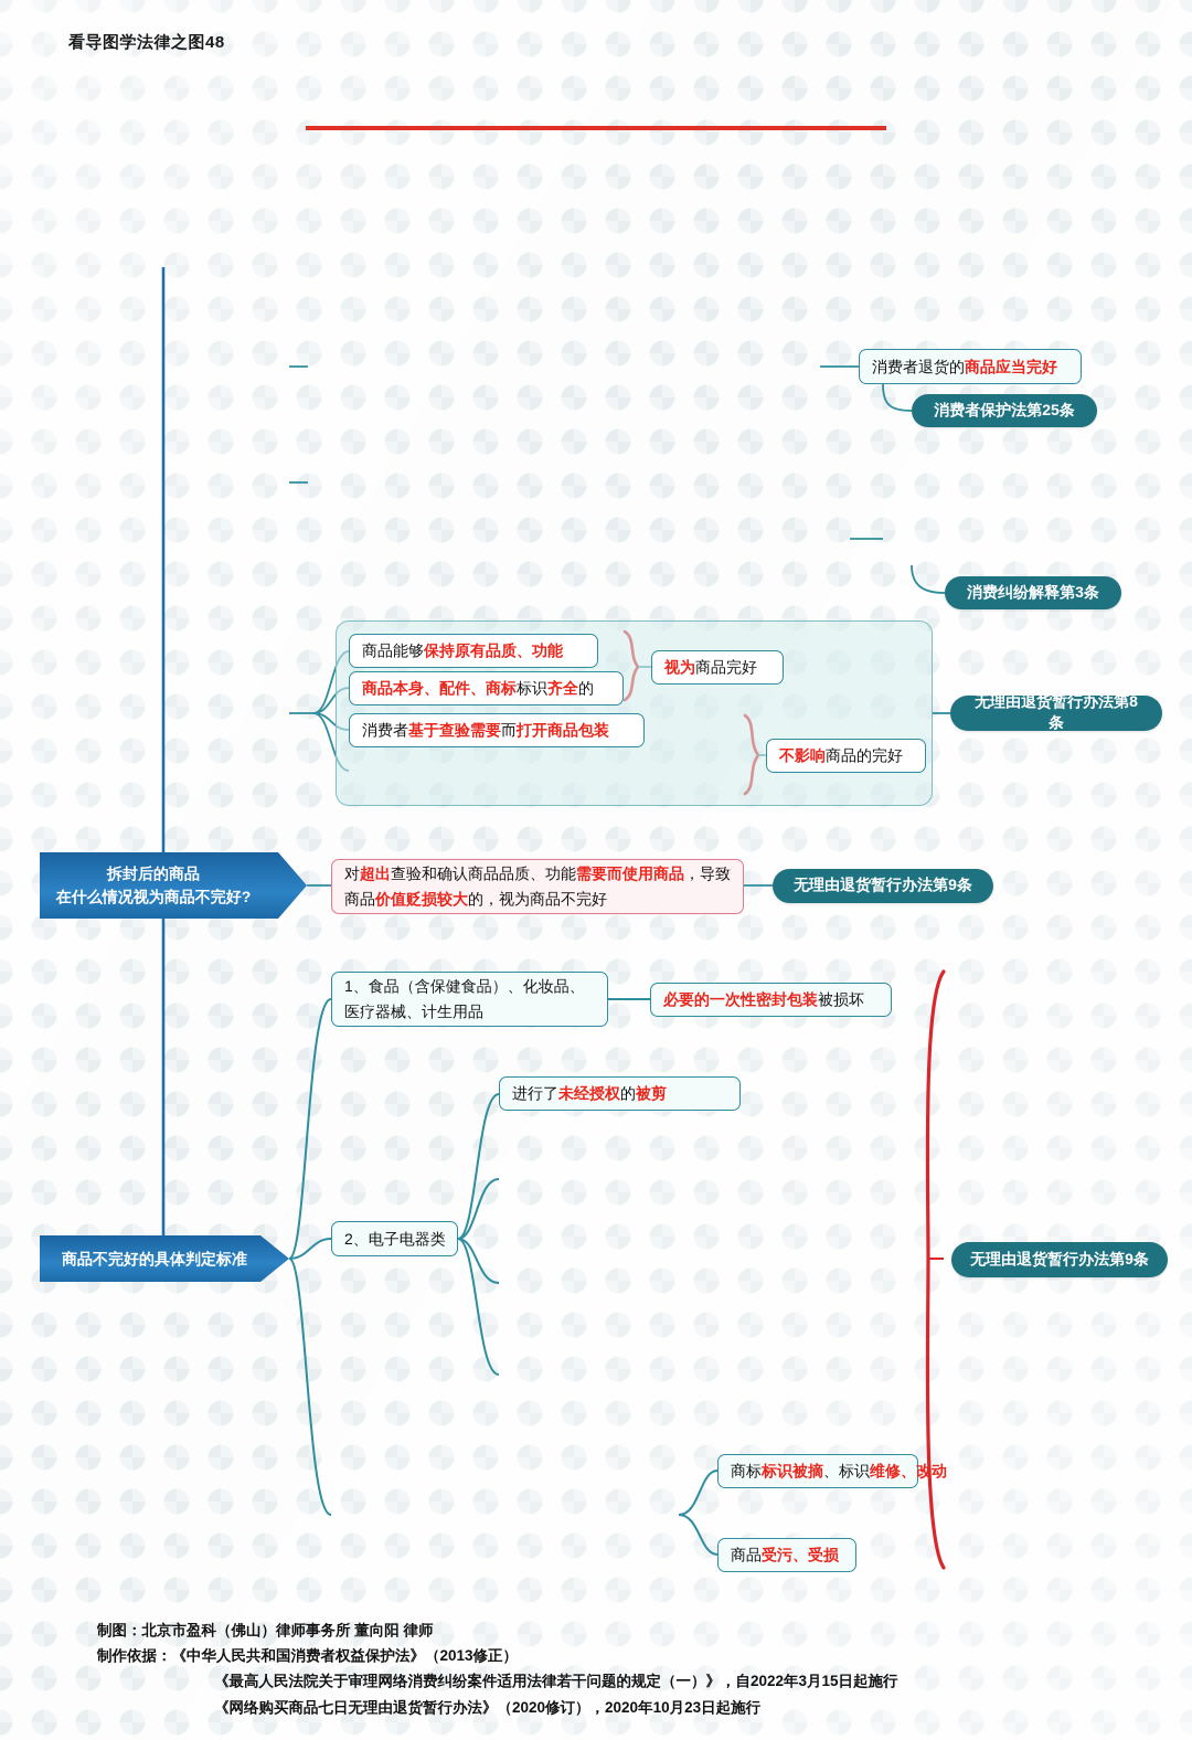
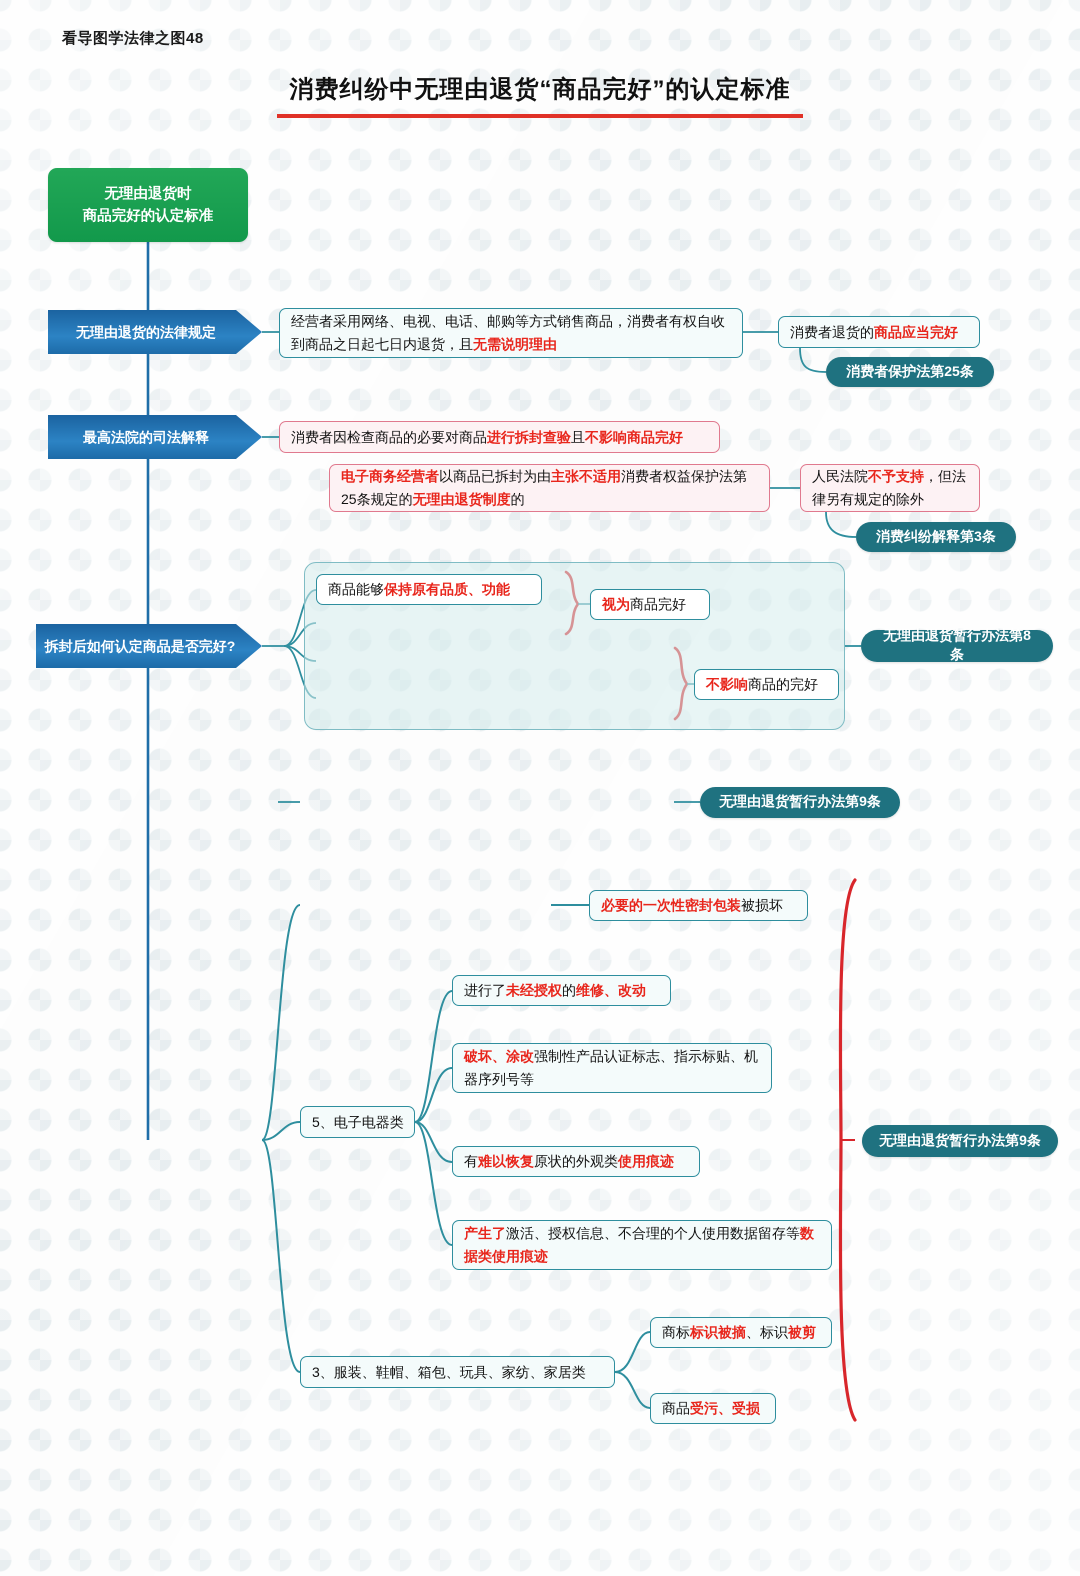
  看导图学法律之图48
+ 消费纠纷中无理由退货“商品完好”的认定标准
+ 无理由退货时
+ 商品完好的认定标准
+ 无理由退货的法律规定
+ 经营者采用网络、电视、电话、邮购等方式销售商品，消费者有权自收到商品之日起七日内退货，且无需说明理由
  消费者退货的商品应当完好
  消费者保护法第25条
+ 最高法院的司法解释
+ 消费者因检查商品的必要对商品进行拆封查验且不影响商品完好
+ 电子商务经营者以商品已拆封为由主张不适用消费者权益保护法第25条规定的无理由退货制度的
+ 人民法院不予支持，但法律另有规定的除外
  消费纠纷解释第3条
+ 拆封后如何认定商品是否完好?
  商品能够保持原有品质、功能
- 商品本身、配件、商标标识齐全的
- 消费者基于查验需要而打开商品包装
  视为商品完好
  不影响商品的完好
  无理由退货暂行办法第8条
- 拆封后的商品
- 在什么情况视为商品不完好?
- 对超出查验和确认商品品质、功能需要而使用商品，导致商品价值贬损较大的，视为商品不完好
  无理由退货暂行办法第9条
- 商品不完好的具体判定标准
- 1、食品（含保健食品）、化妆品、医疗器械、计生用品
  必要的一次性密封包装被损坏
- 2、电子电器类
+ 5、电子电器类
- 进行了未经授权的被剪
+ 进行了未经授权的维修、改动
+ 破坏、涂改强制性产品认证标志、指示标贴、机器序列号等
+ 有难以恢复原状的外观类使用痕迹
+ 产生了激活、授权信息、不合理的个人使用数据留存等数据类使用痕迹
+ 3、服装、鞋帽、箱包、玩具、家纺、家居类
- 商标标识被摘、标识维修、改动
+ 商标标识被摘、标识被剪
  商品受污、受损
  无理由退货暂行办法第9条
- 制图：北京市盈科（佛山）律师事务所 董向阳 律师
- 制作依据：《中华人民共和国消费者权益保护法》（2013修正）
- 《最高人民法院关于审理网络消费纠纷案件适用法律若干问题的规定（一）》，自2022年3月15日起施行
- 《网络购买商品七日无理由退货暂行办法》（2020修订），2020年10月23日起施行
